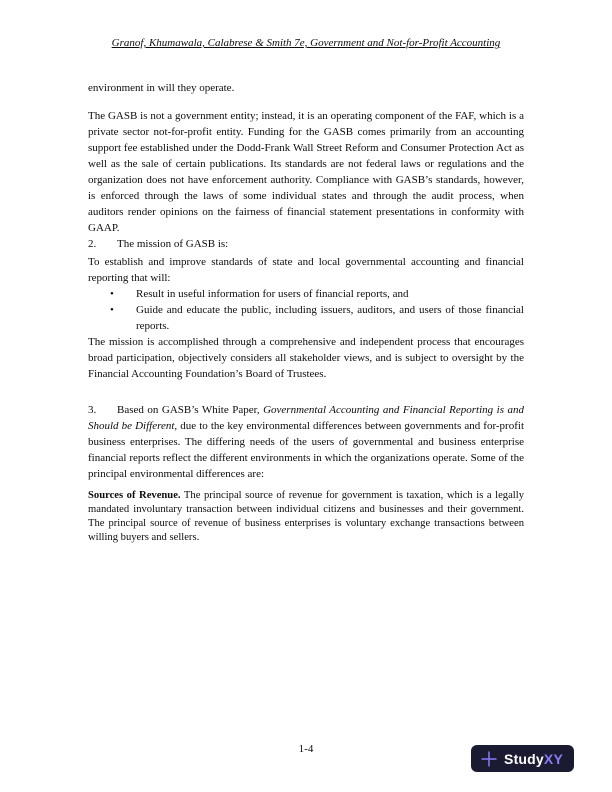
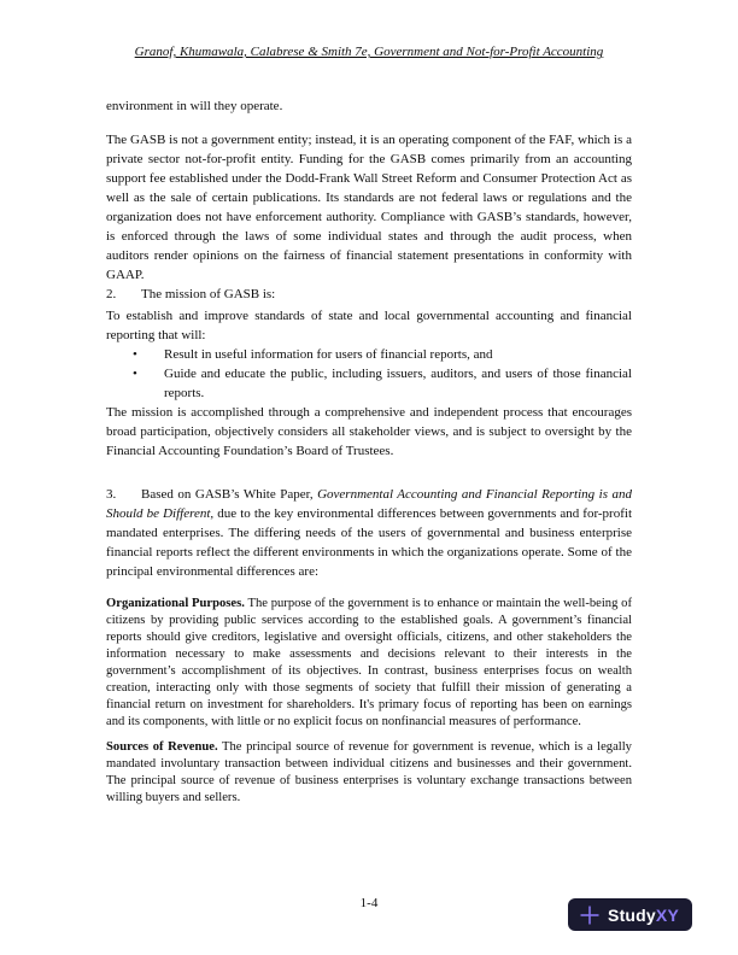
  Granof, Khumawala, Calabrese & Smith 7e, Government and Not-for-Profit Accounting
  environment in will they operate.
  The GASB is not a government entity; instead, it is an operating component of the FAF, which is a private sector not-for-profit entity. Funding for the GASB comes primarily from an accounting support fee established under the Dodd-Frank Wall Street Reform and Consumer Protection Act as well as the sale of certain publications. Its standards are not federal laws or regulations and the organization does not have enforcement authority. Compliance with GASB’s standards, however, is enforced through the laws of some individual states and through the audit process, when auditors render opinions on the fairness of financial statement presentations in conformity with GAAP.
  2. The mission of GASB is:
  To establish and improve standards of state and local governmental accounting and financial reporting that will:
  •
  Result in useful information for users of financial reports, and
  •
  Guide and educate the public, including issuers, auditors, and users of those financial reports.
  The mission is accomplished through a comprehensive and independent process that encourages broad participation, objectively considers all stakeholder views, and is subject to oversight by the Financial Accounting Foundation’s Board of Trustees.
- 3. Based on GASB’s White Paper, Governmental Accounting and Financial Reporting is and Should be Different, due to the key environmental differences between governments and for-profit business enterprises. The differing needs of the users of governmental and business enterprise financial reports reflect the different environments in which the organizations operate. Some of the principal environmental differences are:
+ 3. Based on GASB’s White Paper, Governmental Accounting and Financial Reporting is and Should be Different, due to the key environmental differences between governments and for-profit mandated enterprises. The differing needs of the users of governmental and business enterprise financial reports reflect the different environments in which the organizations operate. Some of the principal environmental differences are:
+ Organizational Purposes. The purpose of the government is to enhance or maintain the well-being of citizens by providing public services according to the established goals. A government’s financial reports should give creditors, legislative and oversight officials, citizens, and other stakeholders the information necessary to make assessments and decisions relevant to their interests in the government’s accomplishment of its objectives. In contrast, business enterprises focus on wealth creation, interacting only with those segments of society that fulfill their mission of generating a financial return on investment for shareholders. It's primary focus of reporting has been on earnings and its components, with little or no explicit focus on nonfinancial measures of performance.
- Sources of Revenue. The principal source of revenue for government is taxation, which is a legally mandated involuntary transaction between individual citizens and businesses and their government. The principal source of revenue of business enterprises is voluntary exchange transactions between willing buyers and sellers.
+ Sources of Revenue. The principal source of revenue for government is revenue, which is a legally mandated involuntary transaction between individual citizens and businesses and their government. The principal source of revenue of business enterprises is voluntary exchange transactions between willing buyers and sellers.
  1-4
  StudyXY
